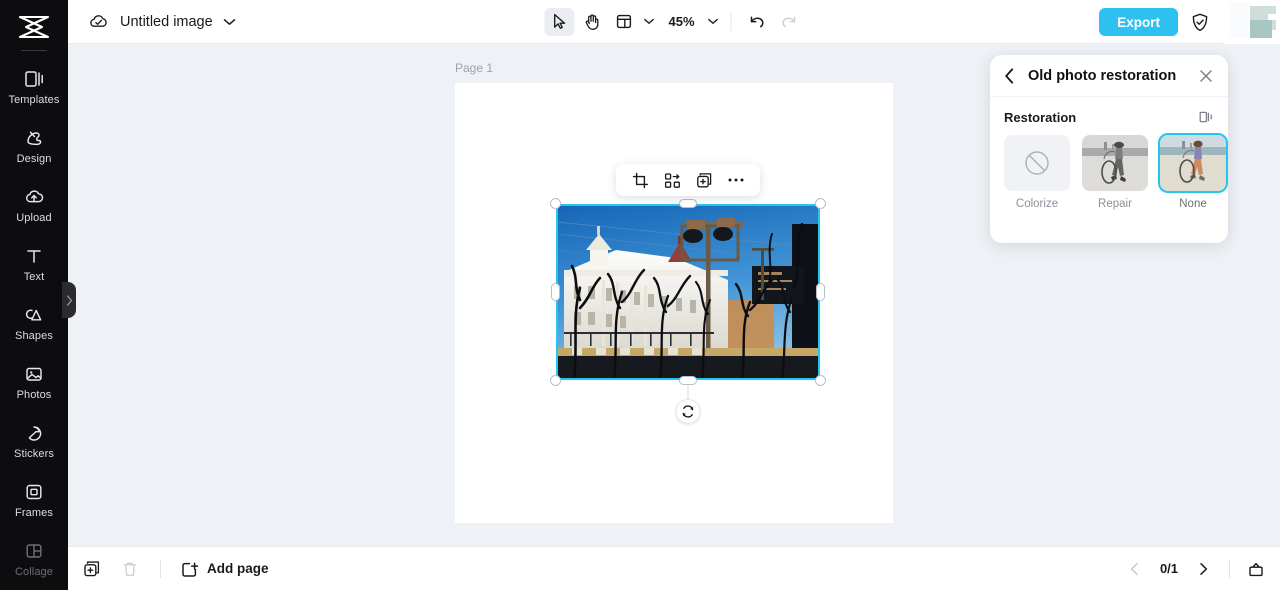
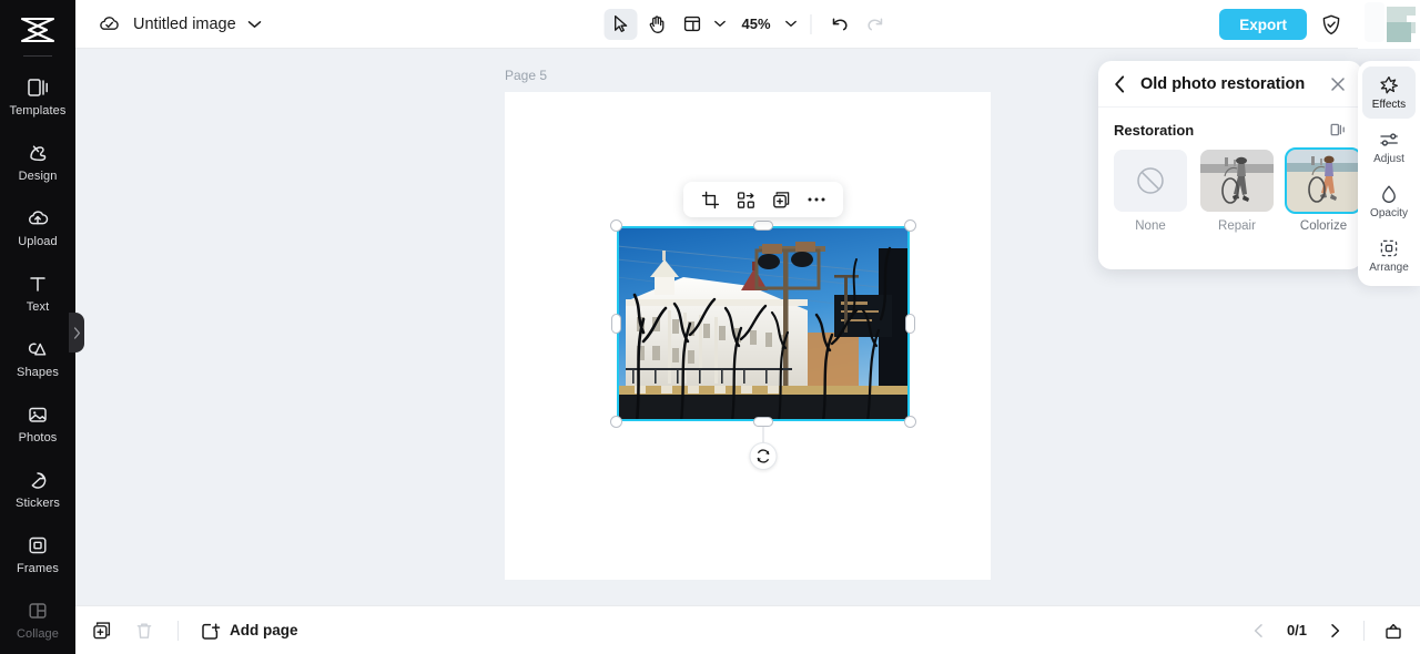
  Templates
  Design
  Upload
  Text
  Shapes
  Photos
  Stickers
  Frames
  Collage
  Untitled image
  45%
  Export
- Page 1
+ Page 5
  Old photo restoration
  Restoration
- Colorize
+ None
  Repair
- None
+ Colorize
+ Effects
+ Adjust
+ Opacity
+ Arrange
  Add page
  0/1
